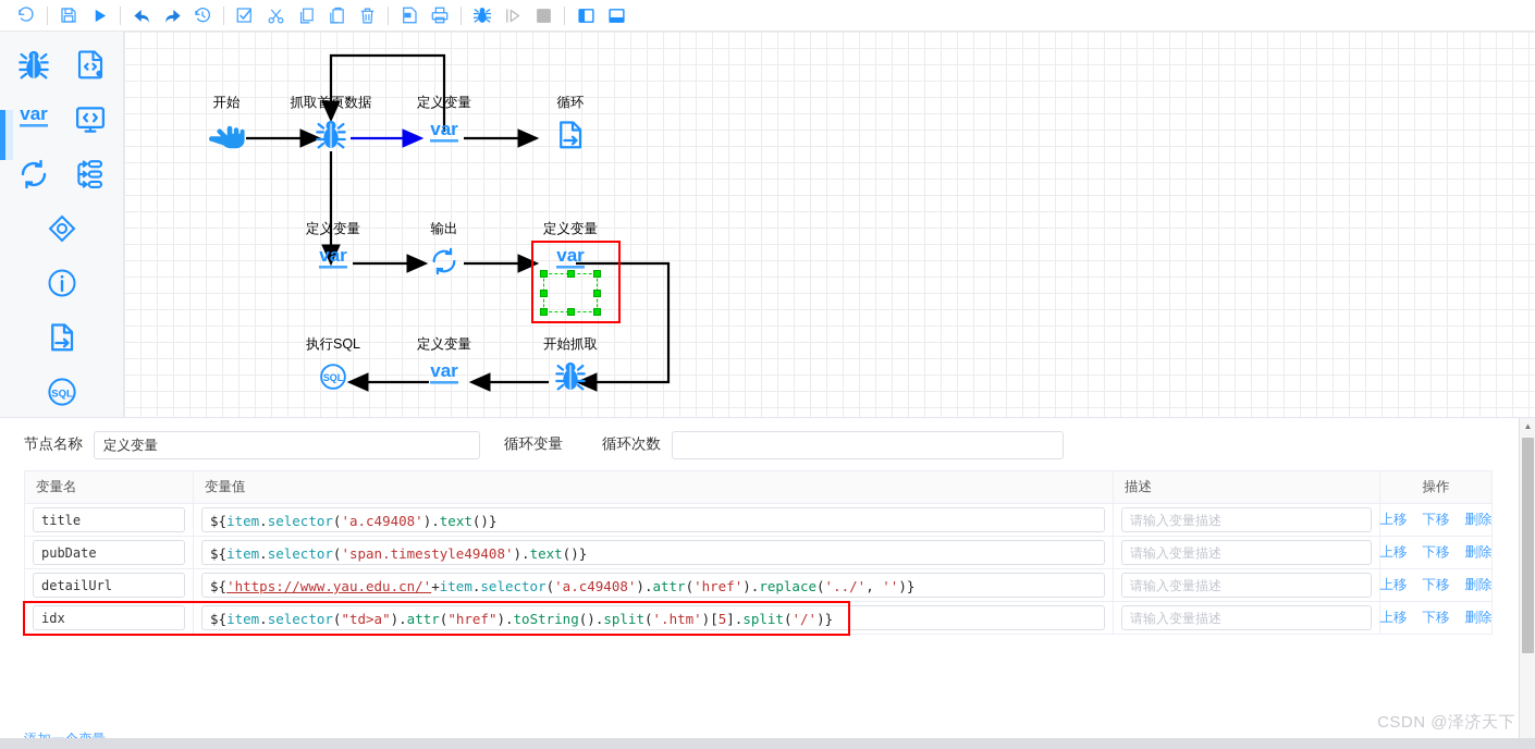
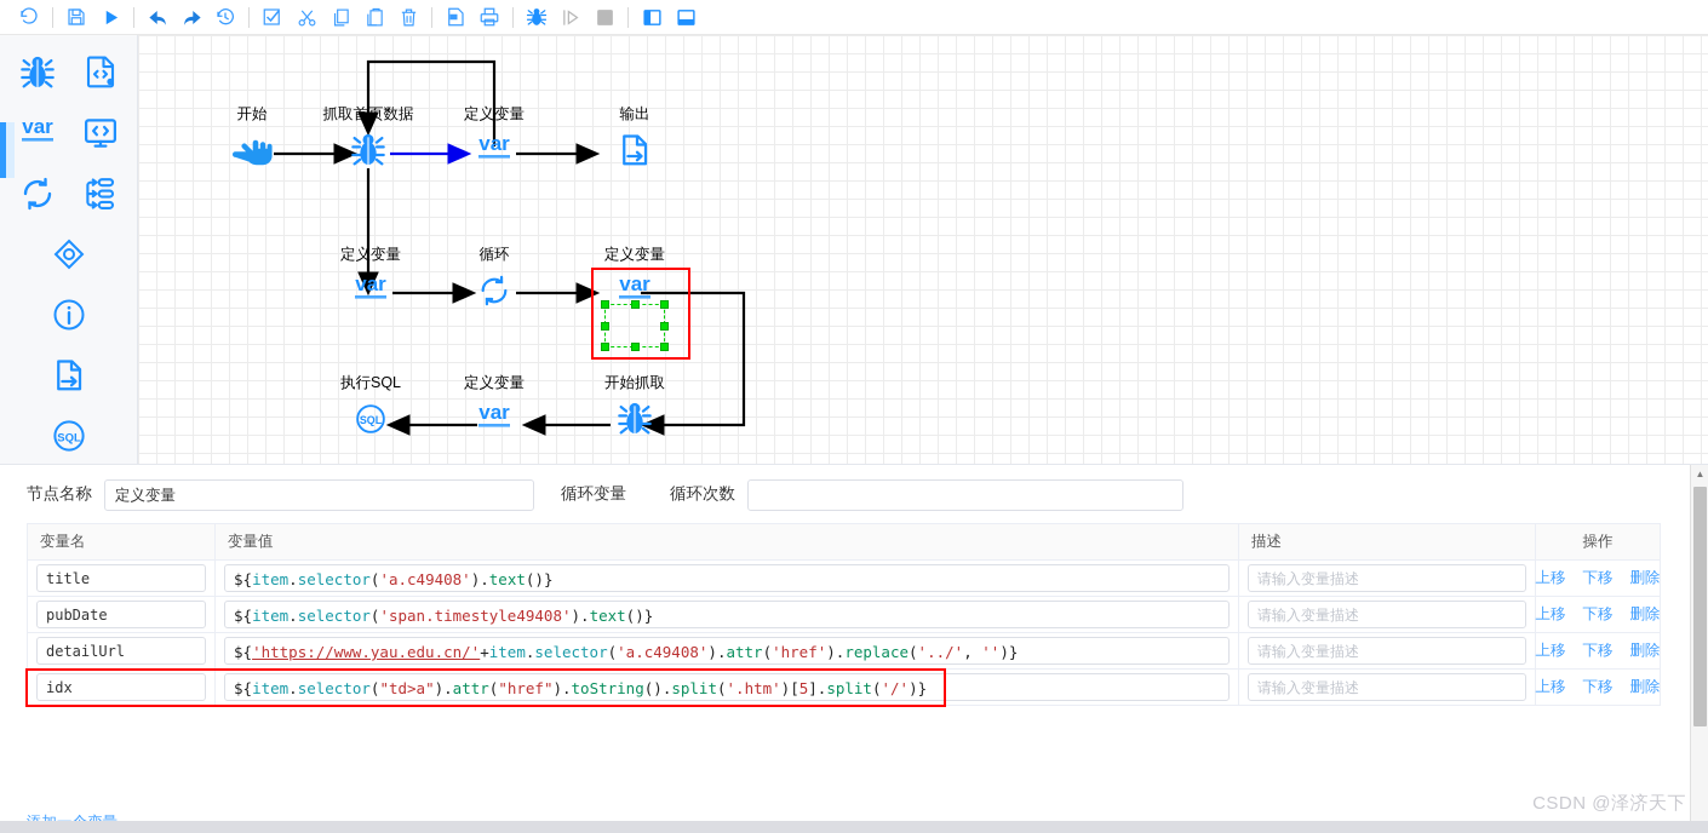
  var
  SQL
  开始
  抓取首页数据
  定义变量
  var
- 循环
+ 输出
  定义变量
  var
- 输出
+ 循环
  定义变量
  var
  执行SQL
  SQL
  定义变量
  var
  开始抓取
  节点名称
  定义变量
  循环变量
  循环次数
  变量名	变量值	描述	操作
  title	${item.selector('a.c49408').text()}	请输入变量描述	上移 下移 删除
  pubDate	${item.selector('span.timestyle49408').text()}	请输入变量描述	上移 下移 删除
  detailUrl	${'https://www.yau.edu.cn/'+item.selector('a.c49408').attr('href').replace('../', '')}	请输入变量描述	上移 下移 删除
  idx	${item.selector("td>a").attr("href").toString().split('.htm')[5].split('/')}	请输入变量描述	上移 下移 删除
  ▲
  CSDN @泽济天下
